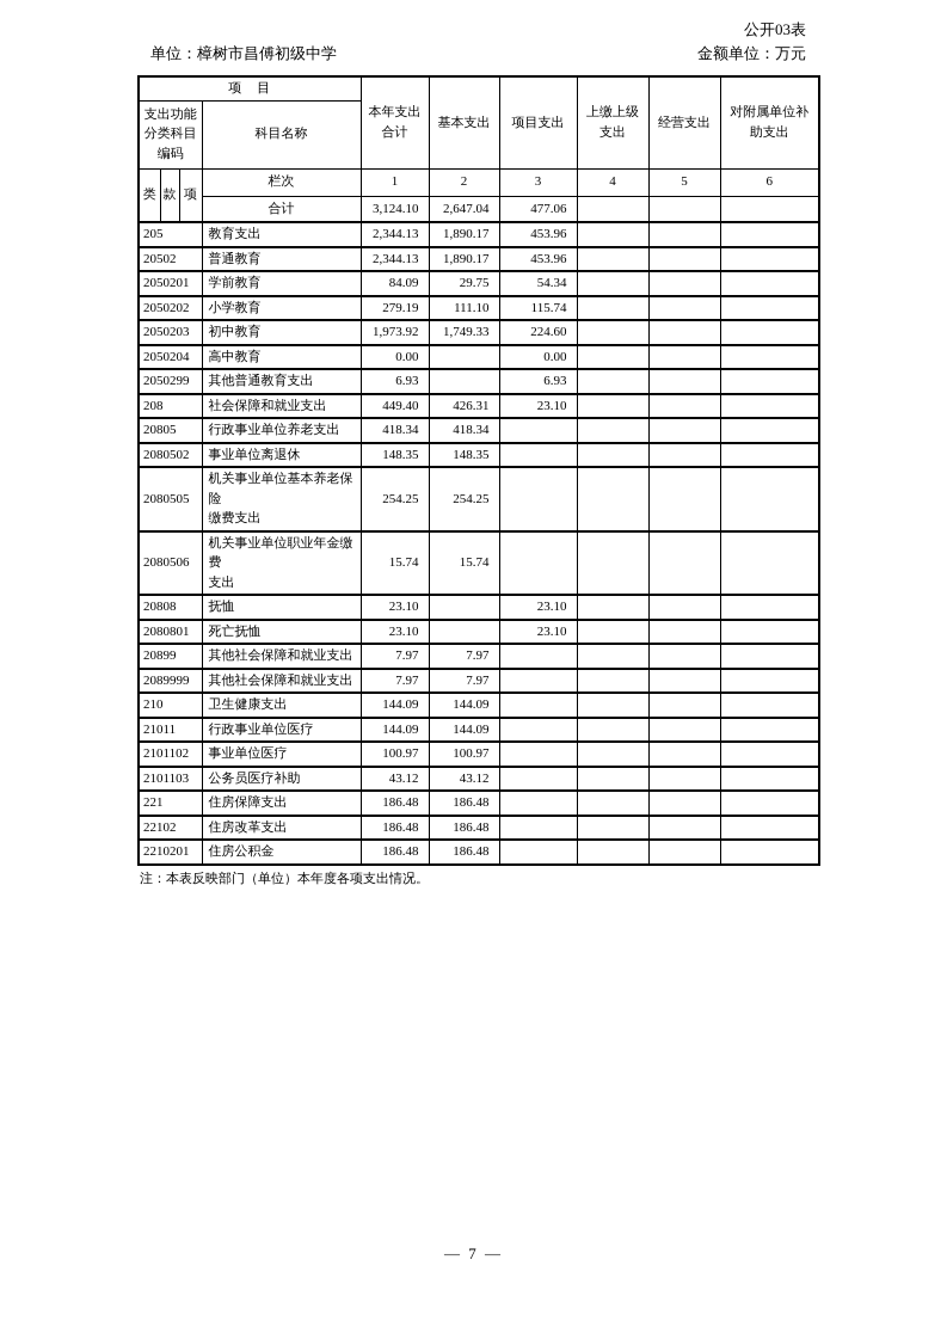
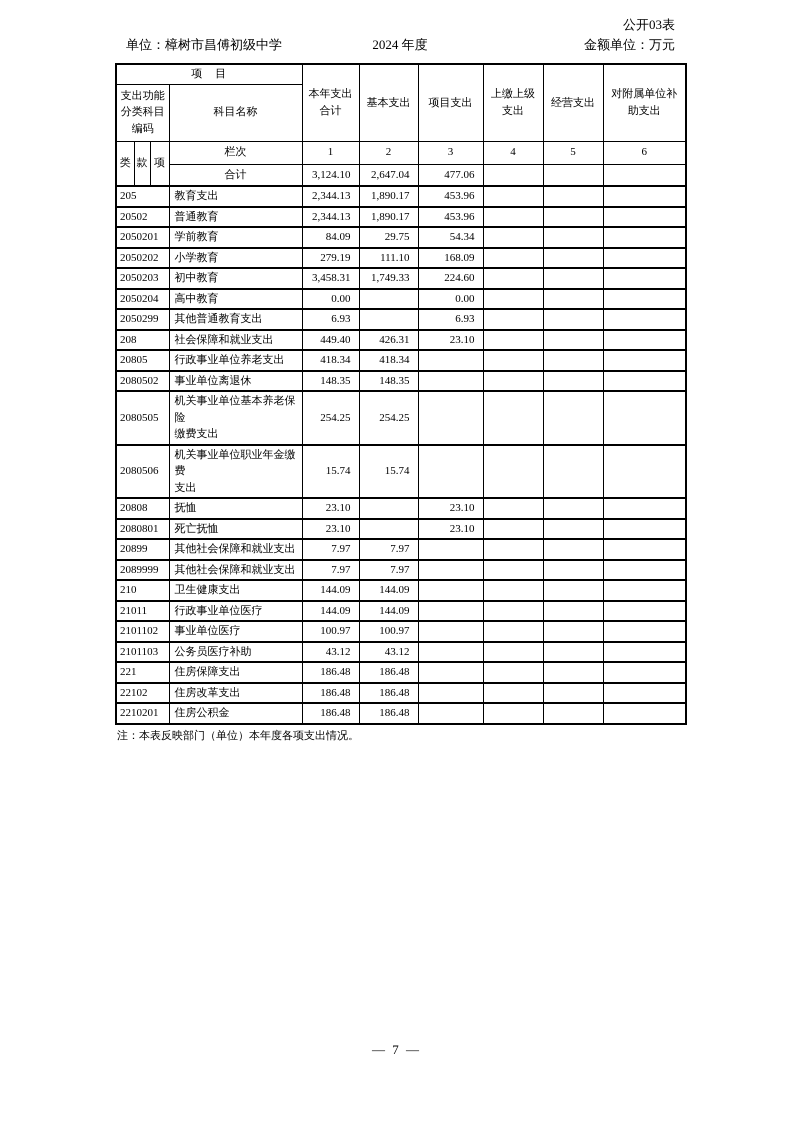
  公开03表
  单位：樟树市昌傅初级中学
+ 2024 年度
  金额单位：万元
  项 目	本年支出 合计	基本支出	项目支出	上缴上级 支出	经营支出	对附属单位补 助支出
  支出功能 分类科目 编码	科目名称
  类	款	项	栏次	1	2	3	4	5	6
  合计	3,124.10	2,647.04	477.06
  205	教育支出	2,344.13	1,890.17	453.96
  20502	普通教育	2,344.13	1,890.17	453.96
  2050201	学前教育	84.09	29.75	54.34
- 2050202	小学教育	279.19	111.10	115.74
+ 2050202	小学教育	279.19	111.10	168.09
- 2050203	初中教育	1,973.92	1,749.33	224.60
+ 2050203	初中教育	3,458.31	1,749.33	224.60
  2050204	高中教育	0.00		0.00
  2050299	其他普通教育支出	6.93		6.93
  208	社会保障和就业支出	449.40	426.31	23.10
  20805	行政事业单位养老支出	418.34	418.34
  2080502	事业单位离退休	148.35	148.35
  2080505	机关事业单位基本养老保险 缴费支出	254.25	254.25
  2080506	机关事业单位职业年金缴费 支出	15.74	15.74
  20808	抚恤	23.10		23.10
  2080801	死亡抚恤	23.10		23.10
  20899	其他社会保障和就业支出	7.97	7.97
  2089999	其他社会保障和就业支出	7.97	7.97
  210	卫生健康支出	144.09	144.09
  21011	行政事业单位医疗	144.09	144.09
  2101102	事业单位医疗	100.97	100.97
  2101103	公务员医疗补助	43.12	43.12
  221	住房保障支出	186.48	186.48
  22102	住房改革支出	186.48	186.48
  2210201	住房公积金	186.48	186.48
  注：本表反映部门（单位）本年度各项支出情况。
  — 7 —
